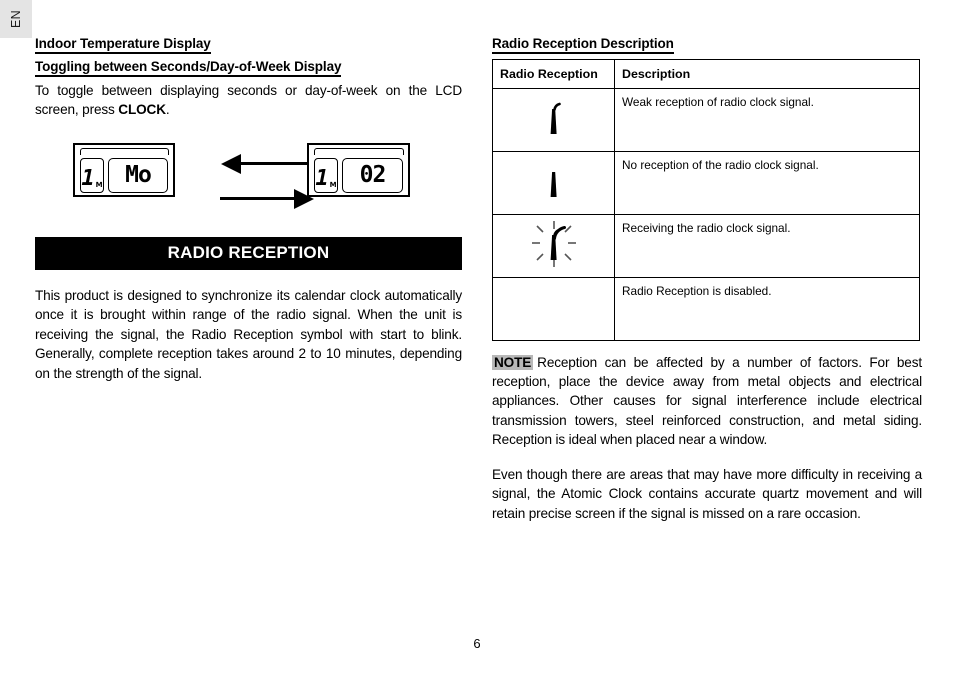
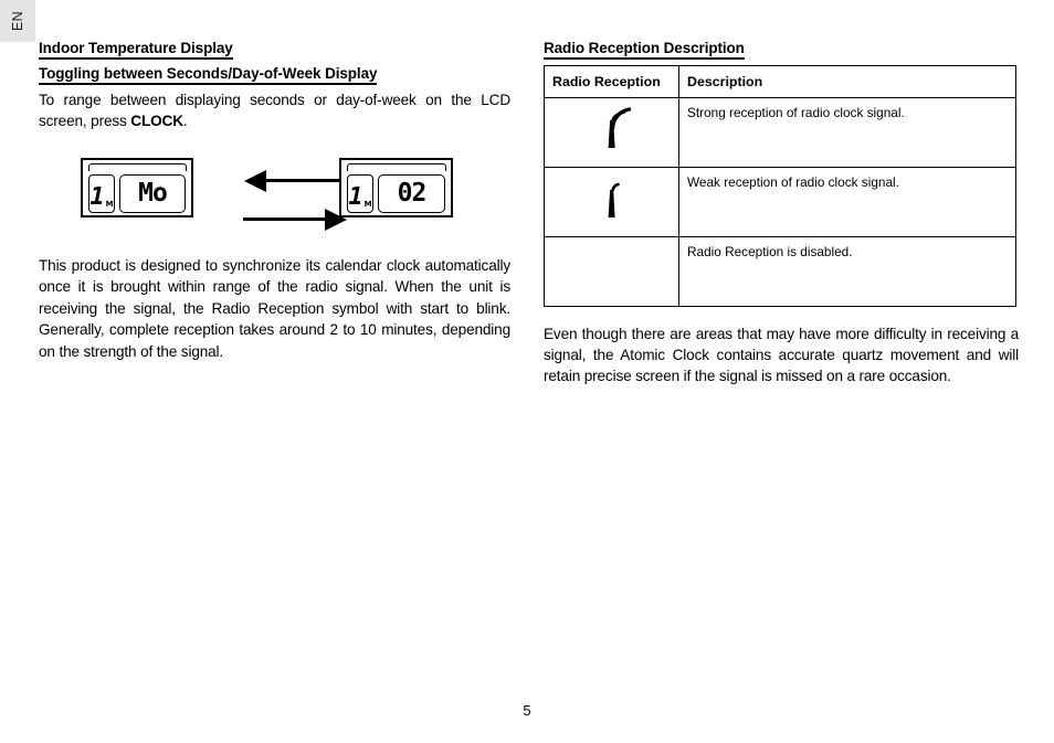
  Indoor Temperature Display
  Toggling between Seconds/Day-of-Week Display
- To toggle between displaying seconds or day-of-week on the LCD screen, press CLOCK.
+ To range between displaying seconds or day-of-week on the LCD screen, press CLOCK.
  1
  M
  Mo
  1
  M
  02
- RADIO RECEPTION
  This product is designed to synchronize its calendar clock automatically once it is brought within range of the radio signal. When the unit is receiving the signal, the Radio Reception symbol with start to blink. Generally, complete reception takes around 2 to 10 minutes, depending on the strength of the signal.
  Radio Reception Description
  Radio Reception	Description
+ 	Strong reception of radio clock signal.
  	Weak reception of radio clock signal.
- 	No reception of the radio clock signal.
- 	Receiving the radio clock signal.
  	Radio Reception is disabled.
- NOTE Reception can be affected by a number of factors. For best reception, place the device away from metal objects and electrical appliances. Other causes for signal interference include electrical transmission towers, steel reinforced construction, and metal siding. Reception is ideal when placed near a window.
  Even though there are areas that may have more difficulty in receiving a signal, the Atomic Clock contains accurate quartz movement and will retain precise screen if the signal is missed on a rare occasion.
- 6
+ 5
